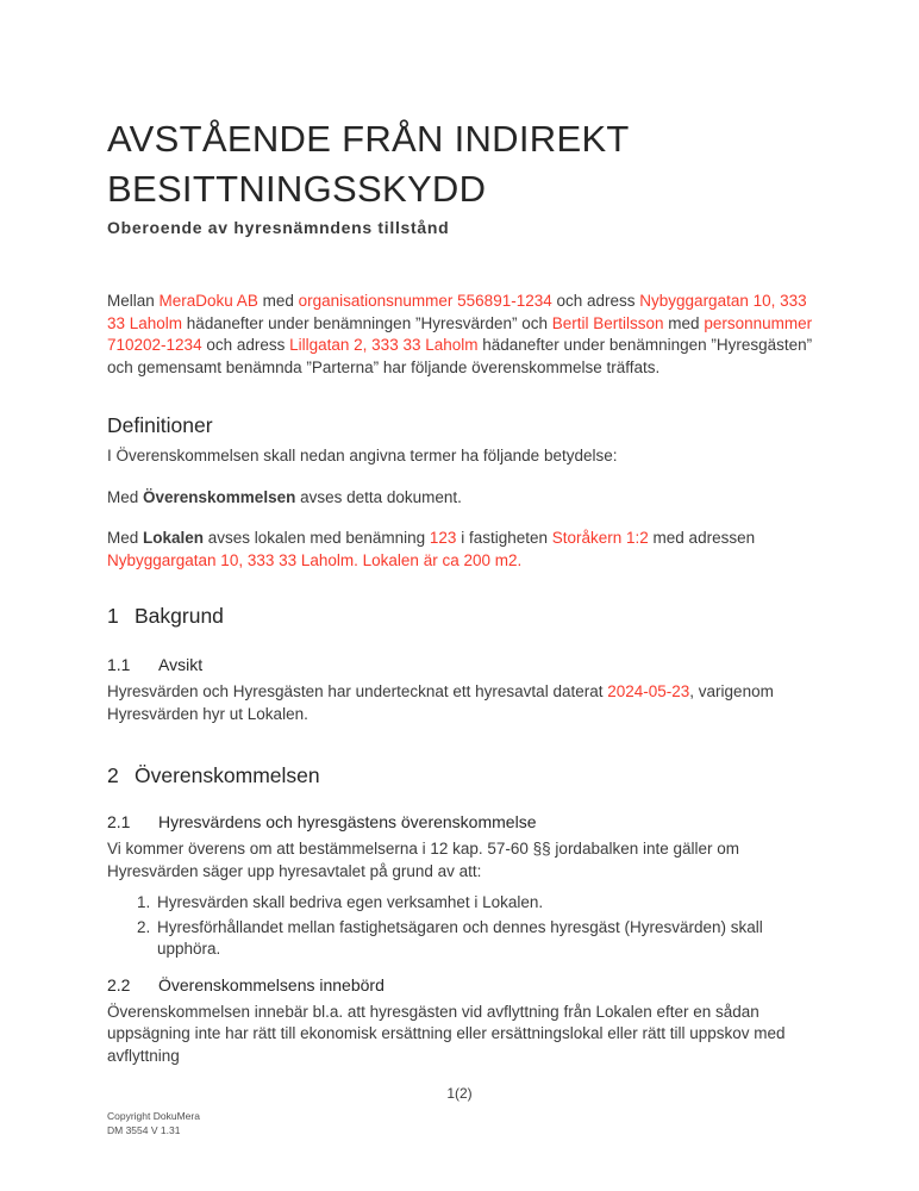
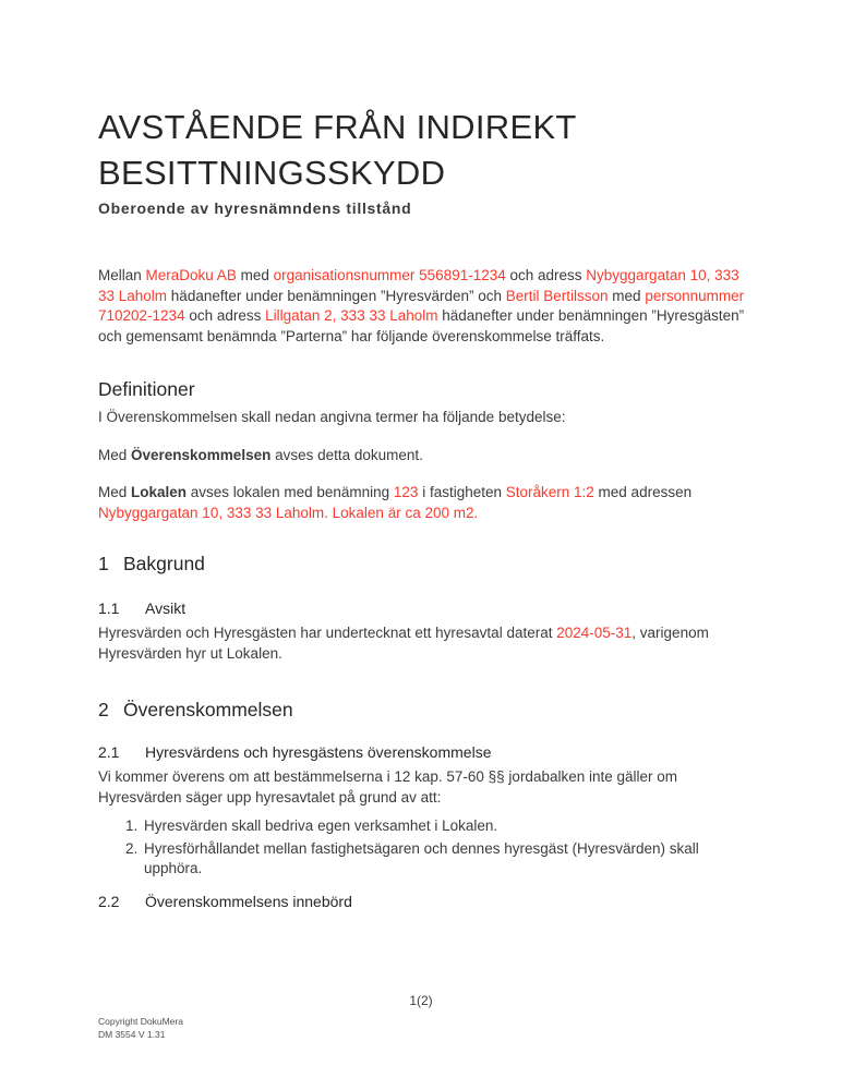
  AVSTÅENDE FRÅN INDIREKT BESITTNINGSSKYDD
  Oberoende av hyresnämndens tillstånd
  Mellan MeraDoku AB med organisationsnummer 556891-1234 och adress Nybyggargatan 10, 333 33 Laholm hädanefter under benämningen ”Hyresvärden” och Bertil Bertilsson med personnummer 710202-1234 och adress Lillgatan 2, 333 33 Laholm hädanefter under benämningen ”Hyresgästen” och gemensamt benämnda ”Parterna” har följande överenskommelse träffats.
  Definitioner
  I Överenskommelsen skall nedan angivna termer ha följande betydelse:
  Med Överenskommelsen avses detta dokument.
  Med Lokalen avses lokalen med benämning 123 i fastigheten Storåkern 1:2 med adressen Nybyggargatan 10, 333 33 Laholm. Lokalen är ca 200 m2.
  1 Bakgrund
  1.1 Avsikt
- Hyresvärden och Hyresgästen har undertecknat ett hyresavtal daterat 2024-05-23, varigenom Hyresvärden hyr ut Lokalen.
+ Hyresvärden och Hyresgästen har undertecknat ett hyresavtal daterat 2024-05-31, varigenom Hyresvärden hyr ut Lokalen.
  2 Överenskommelsen
  2.1 Hyresvärdens och hyresgästens överenskommelse
  Vi kommer överens om att bestämmelserna i 12 kap. 57-60 §§ jordabalken inte gäller om Hyresvärden säger upp hyresavtalet på grund av att:
  Hyresvärden skall bedriva egen verksamhet i Lokalen.
  Hyresförhållandet mellan fastighetsägaren och dennes hyresgäst (Hyresvärden) skall upphöra.
  2.2 Överenskommelsens innebörd
- Överenskommelsen innebär bl.a. att hyresgästen vid avflyttning från Lokalen efter en sådan uppsägning inte har rätt till ekonomisk ersättning eller ersättningslokal eller rätt till uppskov med avflyttning
  1(2)
  Copyright DokuMera
  DM 3554 V 1.31
